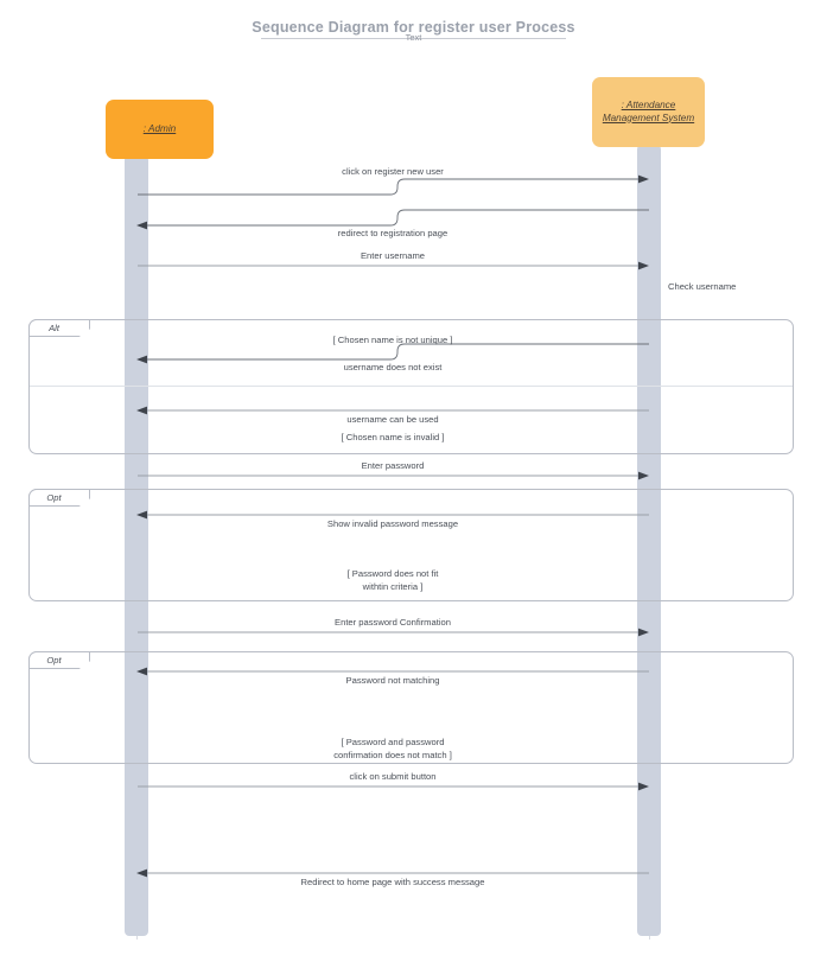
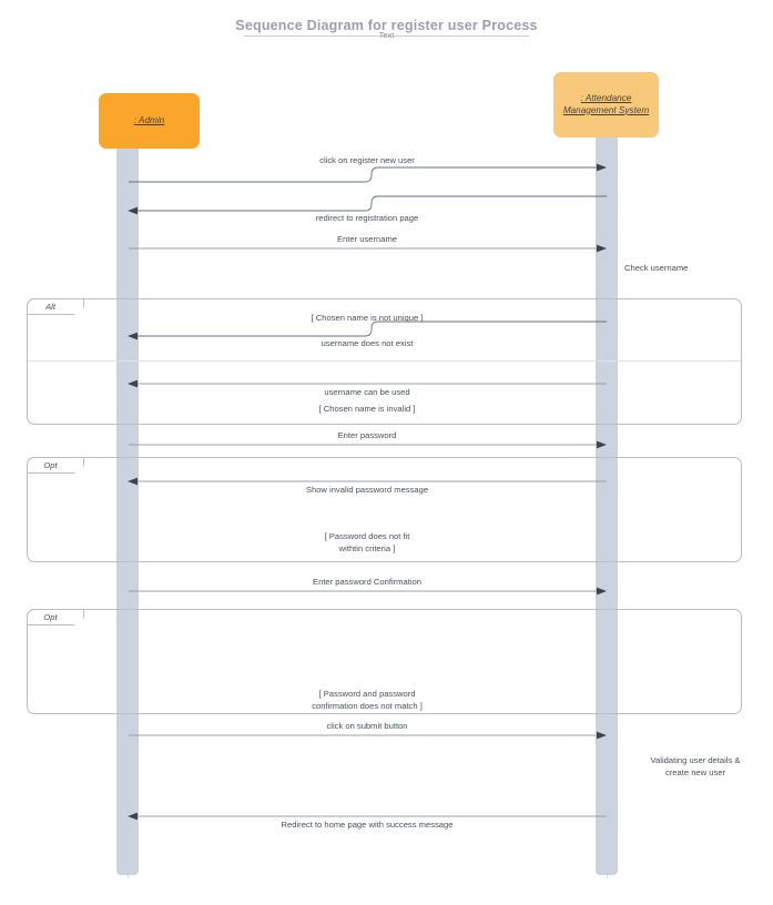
  Sequence Diagram for register user Process
  Text
  : Admin
  : Attendance
  Management System
  Alt
  Opt
  Opt
  click on register new user
  redirect to registration page
  Enter username
  username does not exist
  username can be used
  Enter password
  Show invalid password message
  Enter password Confirmation
- Password not matching
  click on submit button
  Redirect to home page with success message
  [ Chosen name is not unique ]
  [ Chosen name is invalid ]
  [ Password does not fit
  withtin criteria ]
  [ Password and password
  confirmation does not match ]
  Check username
+ Validating user details &
+ create new user
